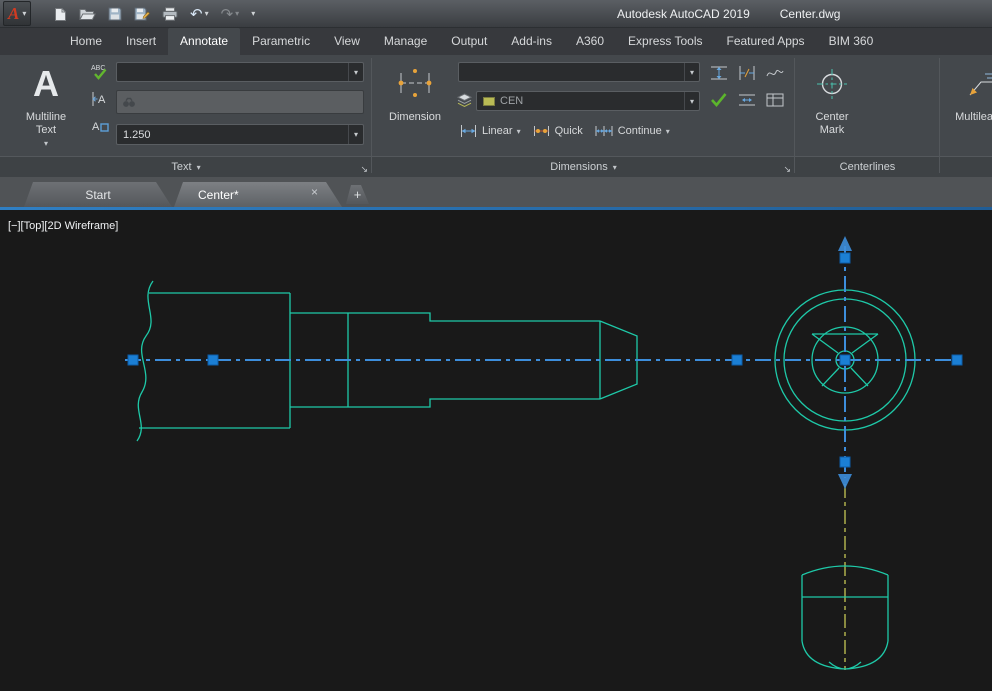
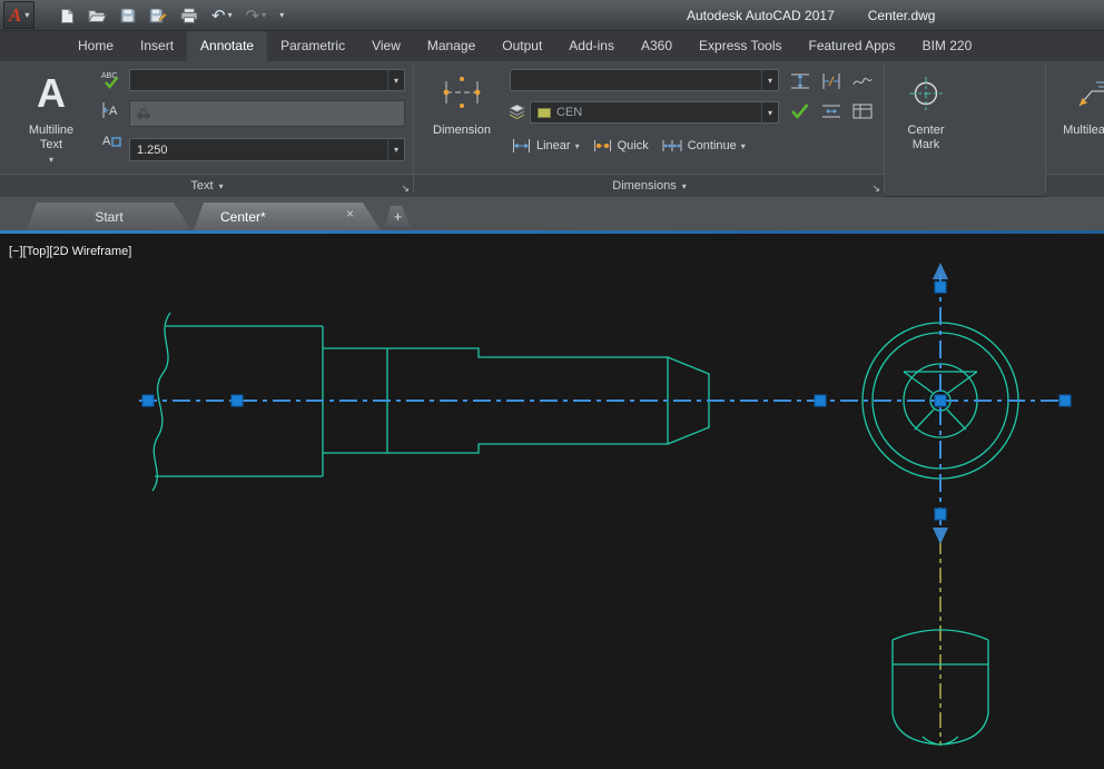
  A
  ▾
  ↶
  ▾
  ↷
  ▾
  ▾
- Autodesk AutoCAD 2019
+ Autodesk AutoCAD 2017
  Center.dwg
  Home
  Insert
  Annotate
  Parametric
  View
  Manage
  Output
  Add-ins
  A360
  Express Tools
  Featured Apps
- BIM 360
+ BIM 220
  A
  Multiline
  Text
  ▾
  A
  A
  ▾
  1.250
  ▾
  Text
  ▾
  ↘
  Dimension
  ▾
  CEN
  ▾
  Linear
  ▾
  Quick
  Continue
  ▾
  Dimensions
  ▾
  ↘
  Center
  Mark
- Centerlines
  Multilea
  Start
  Center*
  ×
  +
  [−]
  [Top]
  [2D Wireframe]
